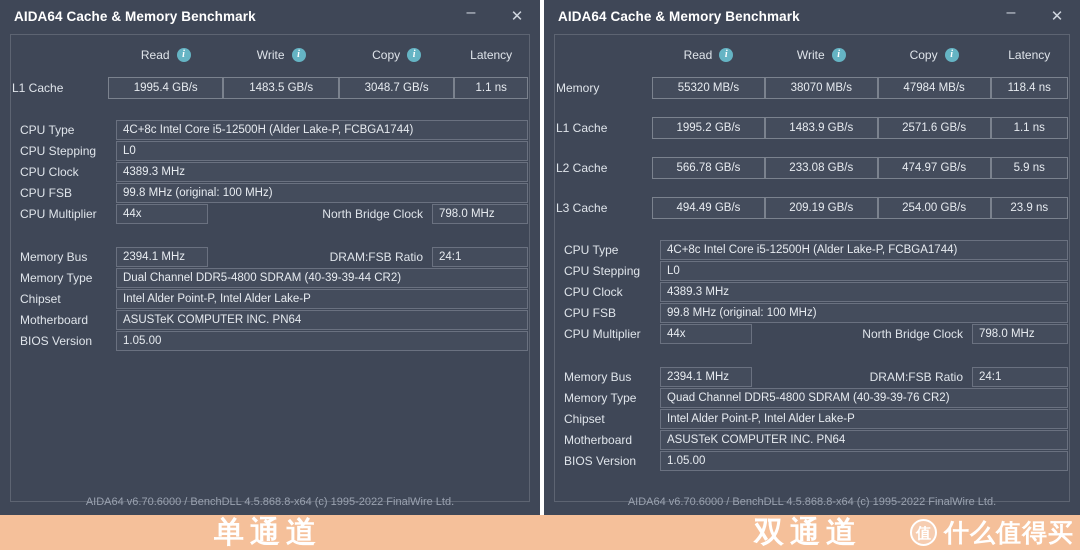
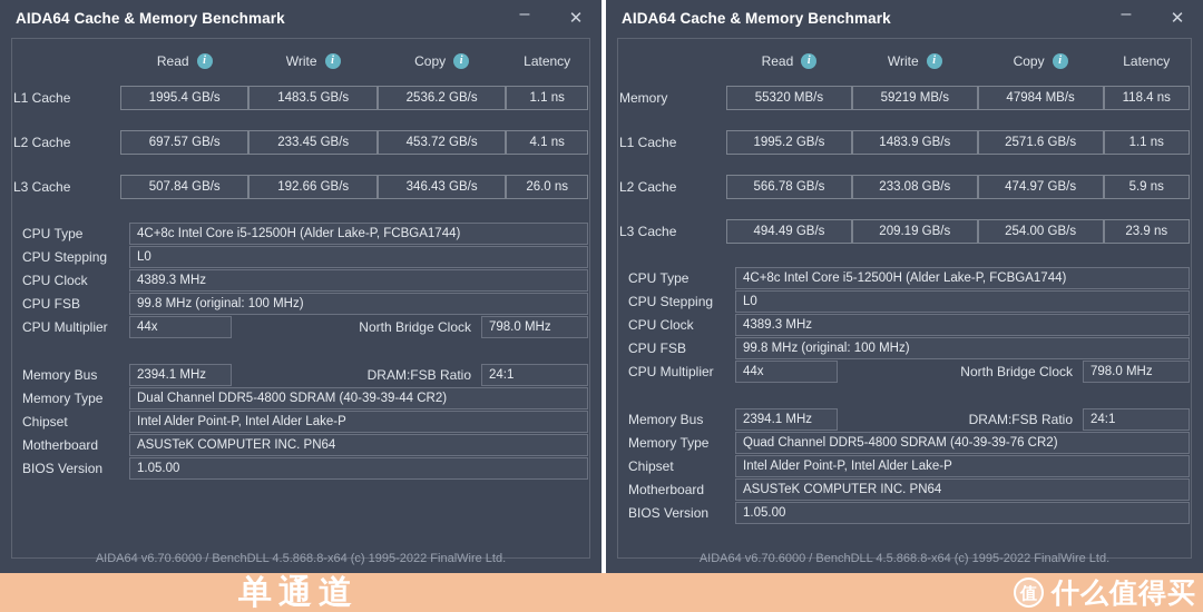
  AIDA64 Cache & Memory Benchmark
  –
  ✕
  	Read i	Write i	Copy i	Latency
- L1 Cache	1995.4 GB/s	1483.5 GB/s	3048.7 GB/s	1.1 ns
+ L1 Cache	1995.4 GB/s	1483.5 GB/s	2536.2 GB/s	1.1 ns
+ L2 Cache	697.57 GB/s	233.45 GB/s	453.72 GB/s	4.1 ns
+ L3 Cache	507.84 GB/s	192.66 GB/s	346.43 GB/s	26.0 ns
  CPU Type
  4C+8c Intel Core i5-12500H (Alder Lake-P, FCBGA1744)
  CPU Stepping
  L0
  CPU Clock
  4389.3 MHz
  CPU FSB
  99.8 MHz (original: 100 MHz)
  CPU Multiplier
  44x
  North Bridge Clock
  798.0 MHz
  Memory Bus
  2394.1 MHz
  DRAM:FSB Ratio
  24:1
  Memory Type
  Dual Channel DDR5-4800 SDRAM (40-39-39-44 CR2)
  Chipset
  Intel Alder Point-P, Intel Alder Lake-P
  Motherboard
  ASUSTeK COMPUTER INC. PN64
  BIOS Version
  1.05.00
  AIDA64 v6.70.6000 / BenchDLL 4.5.868.8-x64 (c) 1995-2022 FinalWire Ltd.
  AIDA64 Cache & Memory Benchmark
  –
  ✕
  	Read i	Write i	Copy i	Latency
- Memory	55320 MB/s	38070 MB/s	47984 MB/s	118.4 ns
+ Memory	55320 MB/s	59219 MB/s	47984 MB/s	118.4 ns
  L1 Cache	1995.2 GB/s	1483.9 GB/s	2571.6 GB/s	1.1 ns
  L2 Cache	566.78 GB/s	233.08 GB/s	474.97 GB/s	5.9 ns
  L3 Cache	494.49 GB/s	209.19 GB/s	254.00 GB/s	23.9 ns
  CPU Type
  4C+8c Intel Core i5-12500H (Alder Lake-P, FCBGA1744)
  CPU Stepping
  L0
  CPU Clock
  4389.3 MHz
  CPU FSB
  99.8 MHz (original: 100 MHz)
  CPU Multiplier
  44x
  North Bridge Clock
  798.0 MHz
  Memory Bus
  2394.1 MHz
  DRAM:FSB Ratio
  24:1
  Memory Type
  Quad Channel DDR5-4800 SDRAM (40-39-39-76 CR2)
  Chipset
  Intel Alder Point-P, Intel Alder Lake-P
  Motherboard
  ASUSTeK COMPUTER INC. PN64
  BIOS Version
  1.05.00
  AIDA64 v6.70.6000 / BenchDLL 4.5.868.8-x64 (c) 1995-2022 FinalWire Ltd.
  单通道
- 双通道
  值
  什么值得买
